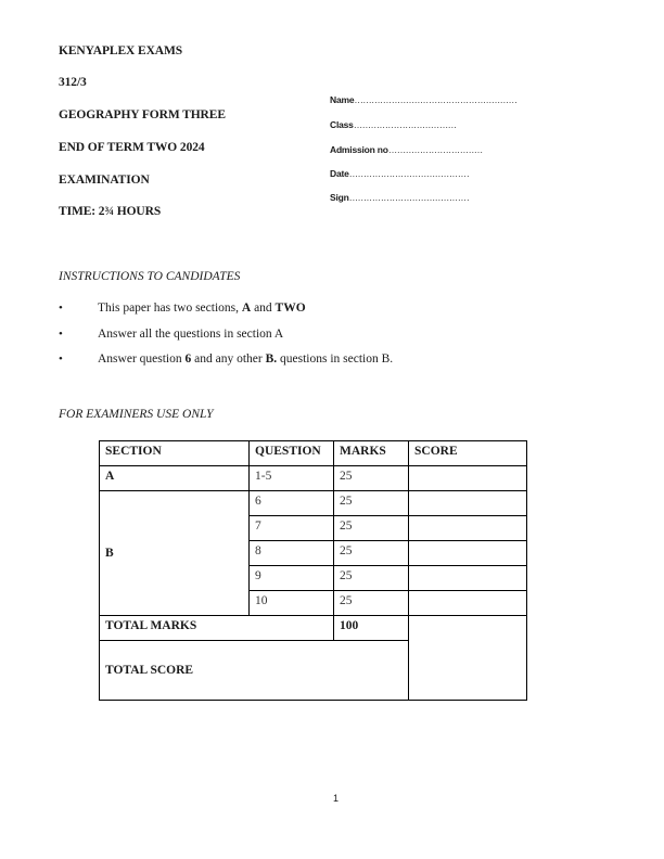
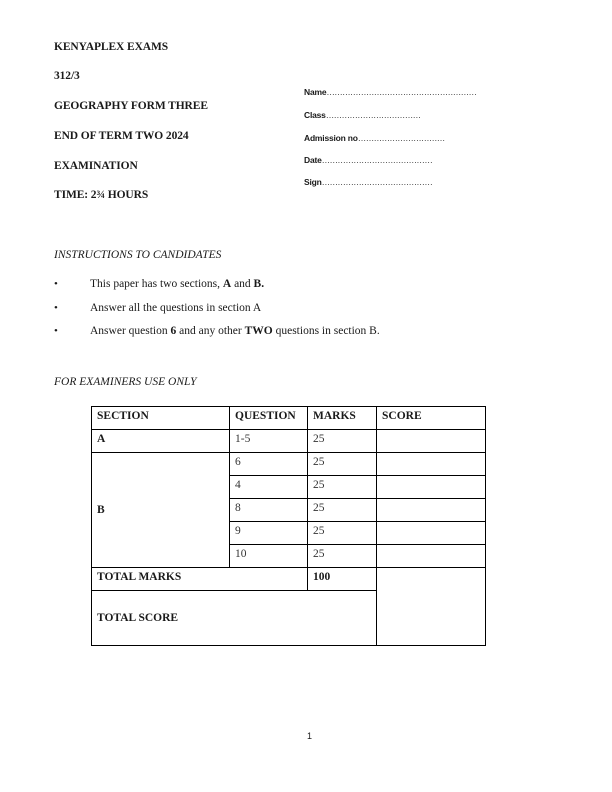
  KENYAPLEX EXAMS
  312/3
  GEOGRAPHY FORM THREE
  END OF TERM TWO 2024
  EXAMINATION
  TIME: 2¾ HOURS
  Name…………………………………………………
  Class………………………………
  Admission no……………………………
  Date……………………………………
  Sign……………………………………
  INSTRUCTIONS TO CANDIDATES
  •
- This paper has two sections, A and TWO
+ This paper has two sections, A and B.
  •
  Answer all the questions in section A
  •
- Answer question 6 and any other B. questions in section B.
+ Answer question 6 and any other TWO questions in section B.
  FOR EXAMINERS USE ONLY
  SECTION	QUESTION	MARKS	SCORE
  A	1-5	25
  B	6	25
- 7	25
+ 4	25
  8	25
  9	25
  10	25
  TOTAL MARKS	100
  TOTAL SCORE
  1
